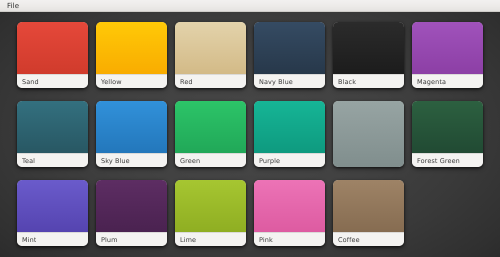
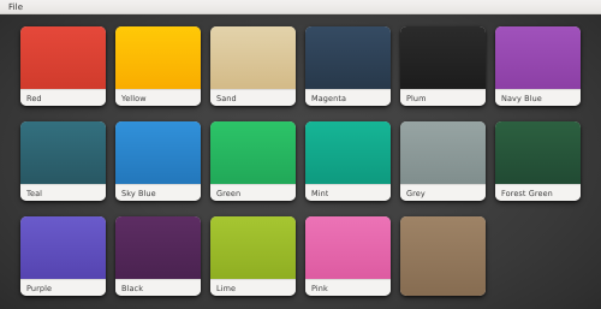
  File
- Sand
+ Red
  Yellow
- Red
+ Sand
- Navy Blue
+ Magenta
- Black
+ Plum
- Magenta
+ Navy Blue
  Teal
  Sky Blue
  Green
- Purple
+ Mint
+ Grey
  Forest Green
- Mint
+ Purple
- Plum
+ Black
  Lime
  Pink
- Coffee
